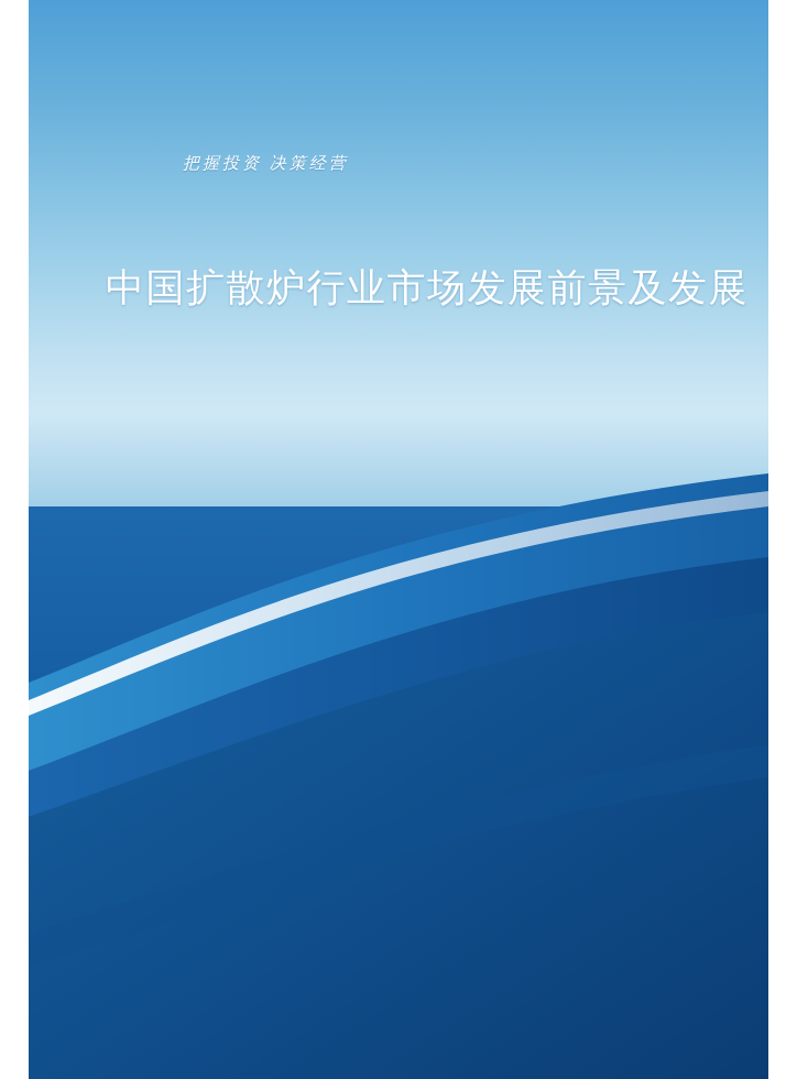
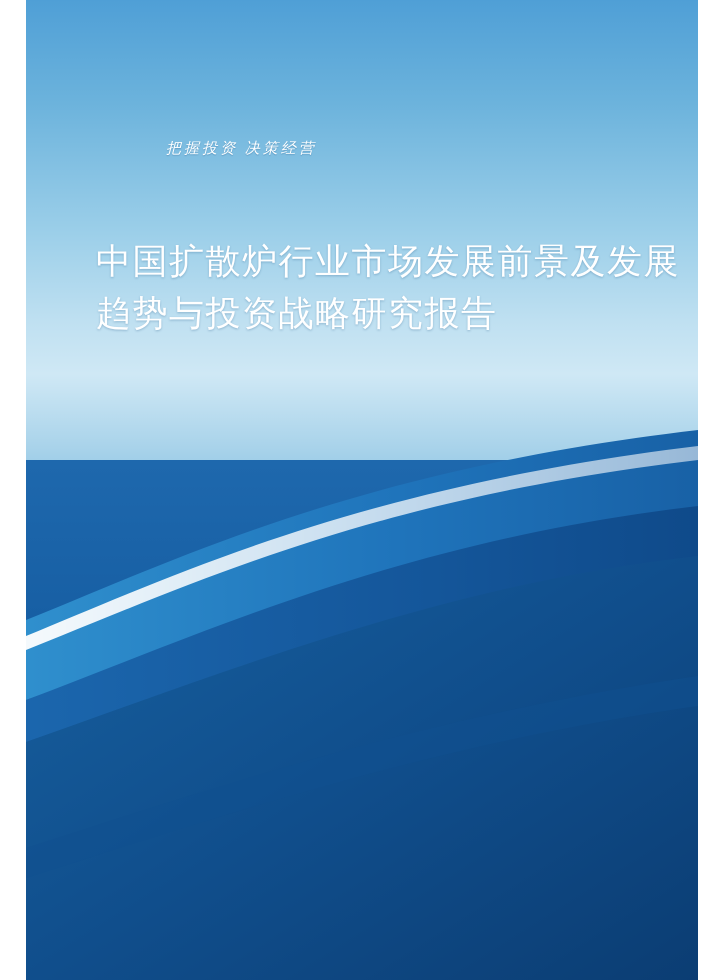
  把握投资 决策经营
  中国扩散炉行业市场发展前景及发展
+ 趋势与投资战略研究报告
